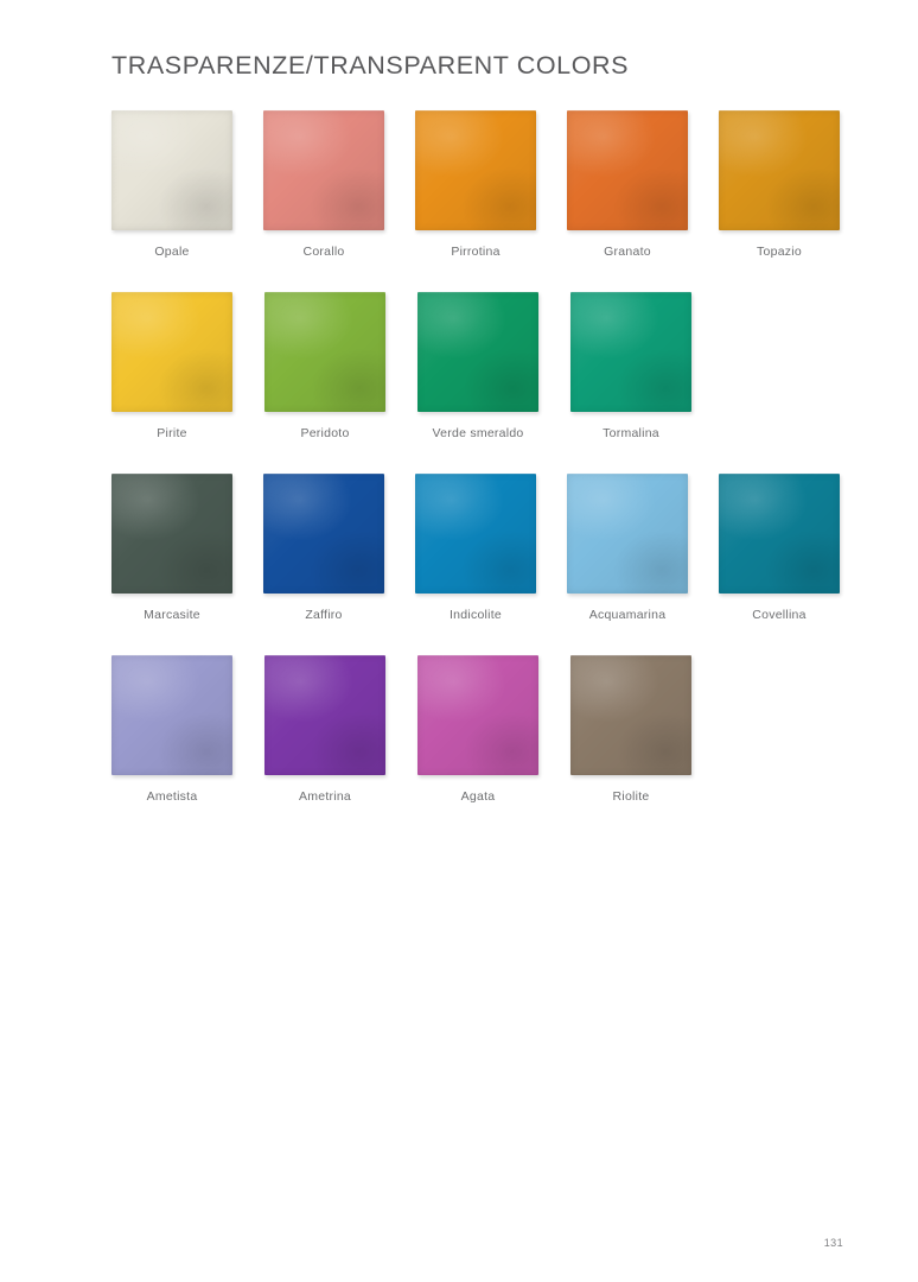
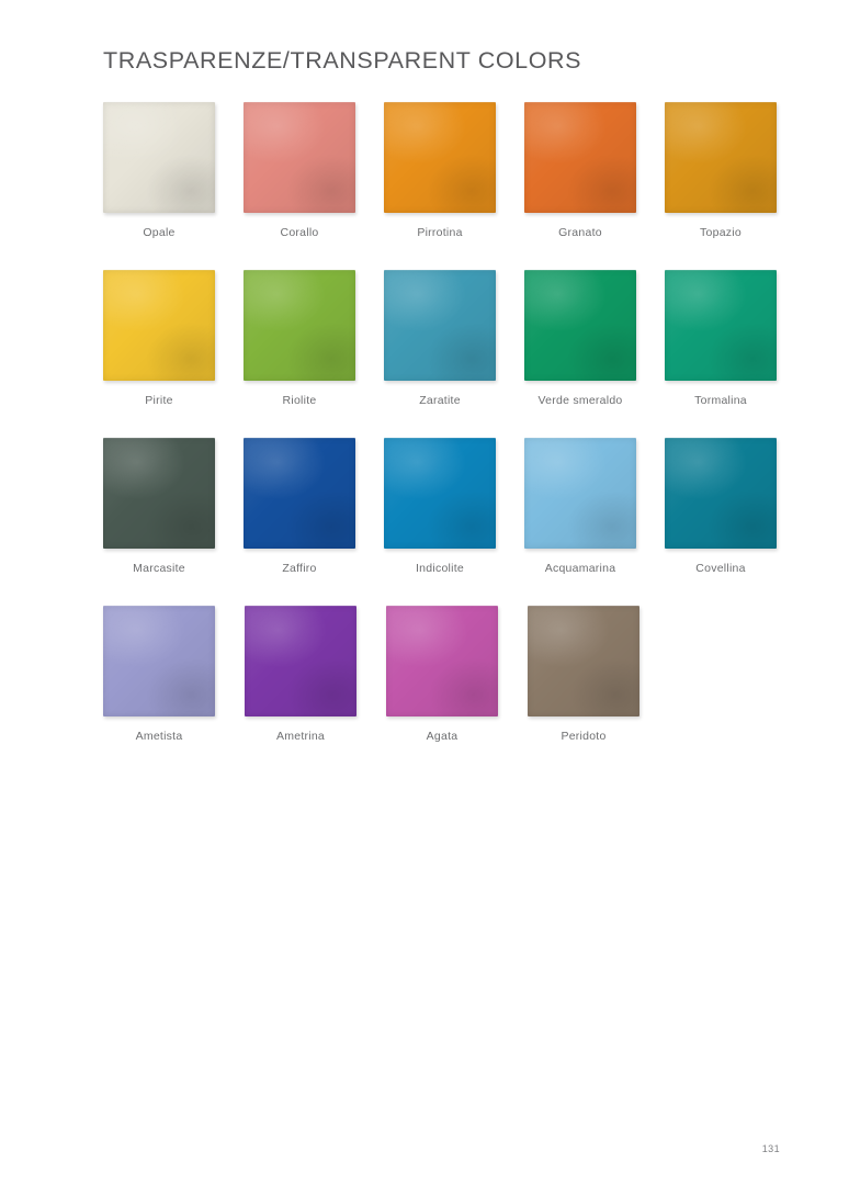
  TRASPARENZE/TRANSPARENT COLORS
  Opale
  Corallo
  Pirrotina
  Granato
  Topazio
  Pirite
- Peridoto
+ Riolite
+ Zaratite
  Verde smeraldo
  Tormalina
  Marcasite
  Zaffiro
  Indicolite
  Acquamarina
  Covellina
  Ametista
  Ametrina
  Agata
- Riolite
+ Peridoto
  131
